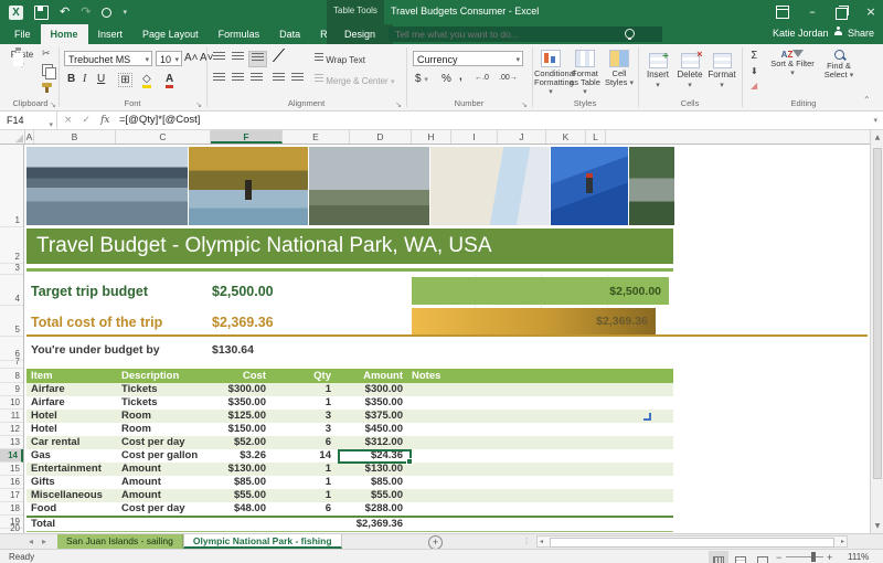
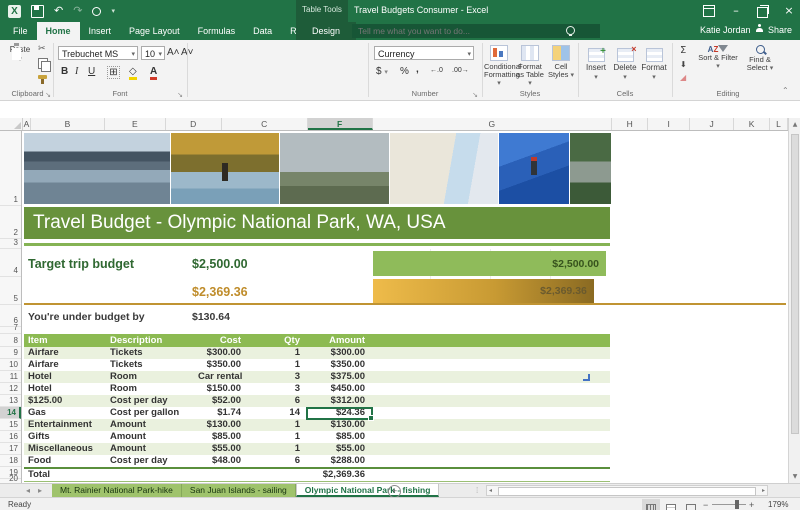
  X
  Table Tools
  Travel Budgets Consumer - Excel
  –
  ×
  File
  Home
  Insert
  Page Layout
  Formulas
  Data
  Design
  Tell me what you want to do...
  Katie Jordan
  Share
  ✂
  Clipboard
  Trebuchet MS
  10
  A˄
  A˅
  B
  I
  U
  ⊞
  ◇
  A
  Font
- ⟋
- Wrap Text
- Merge & Center
- Alignment
  Currency
  $
  %
  ,
  Number
  Conditional Formatting
  Format as Table
  Cell Styles
  Styles
  ＋
  Insert
  ×
  Delete
  Format
  Cells
  Σ
  ⬇
  ◢
  AZ
  Sort & Filter
  Find & Select
  Editing
- F14
- fx
- =[@Qty]*[@Cost]
  A
  B
- C
+ E
- F
+ D
- E
+ C
- D
+ F
+ G
  H
  I
  J
  K
  L
  1
  2
  3
  4
  5
  6
  7
  8
  9
  10
  11
  12
  13
  14
  15
  16
  17
  18
  19
  20
  Travel Budget - Olympic National Park, WA, USA
  Target trip budget
  $2,500.00
  $2,500.00
- Total cost of the trip
  $2,369.36
  $2,369.36
  You're under budget by
  $130.64
  Item
  Description
  Cost
  Qty
  Amount
- Notes
  Airfare
  Tickets
  $300.00
  1
  $300.00
  Airfare
  Tickets
  $350.00
  1
  $350.00
  Hotel
  Room
- $125.00
+ Car rental
  3
  $375.00
  Hotel
  Room
  $150.00
  3
  $450.00
- Car rental
+ $125.00
  Cost per day
  $52.00
  6
  $312.00
  Gas
  Cost per gallon
- $3.26
+ $1.74
  14
  Entertainment
  Amount
  $130.00
  1
  $130.00
  Gifts
  Amount
  $85.00
  1
  $85.00
  Miscellaneous
  Amount
  $55.00
  1
  $55.00
  Food
  Cost per day
  $48.00
  6
  $288.00
  Total
  $2,369.36
  ◂
  ▸
+ Mt. Rainier National Park-hike
  San Juan Islands - sailing
  Olympic National Park - fishing
  +
  ⁞
  Ready
  −
  +
- 111%
+ 179%
